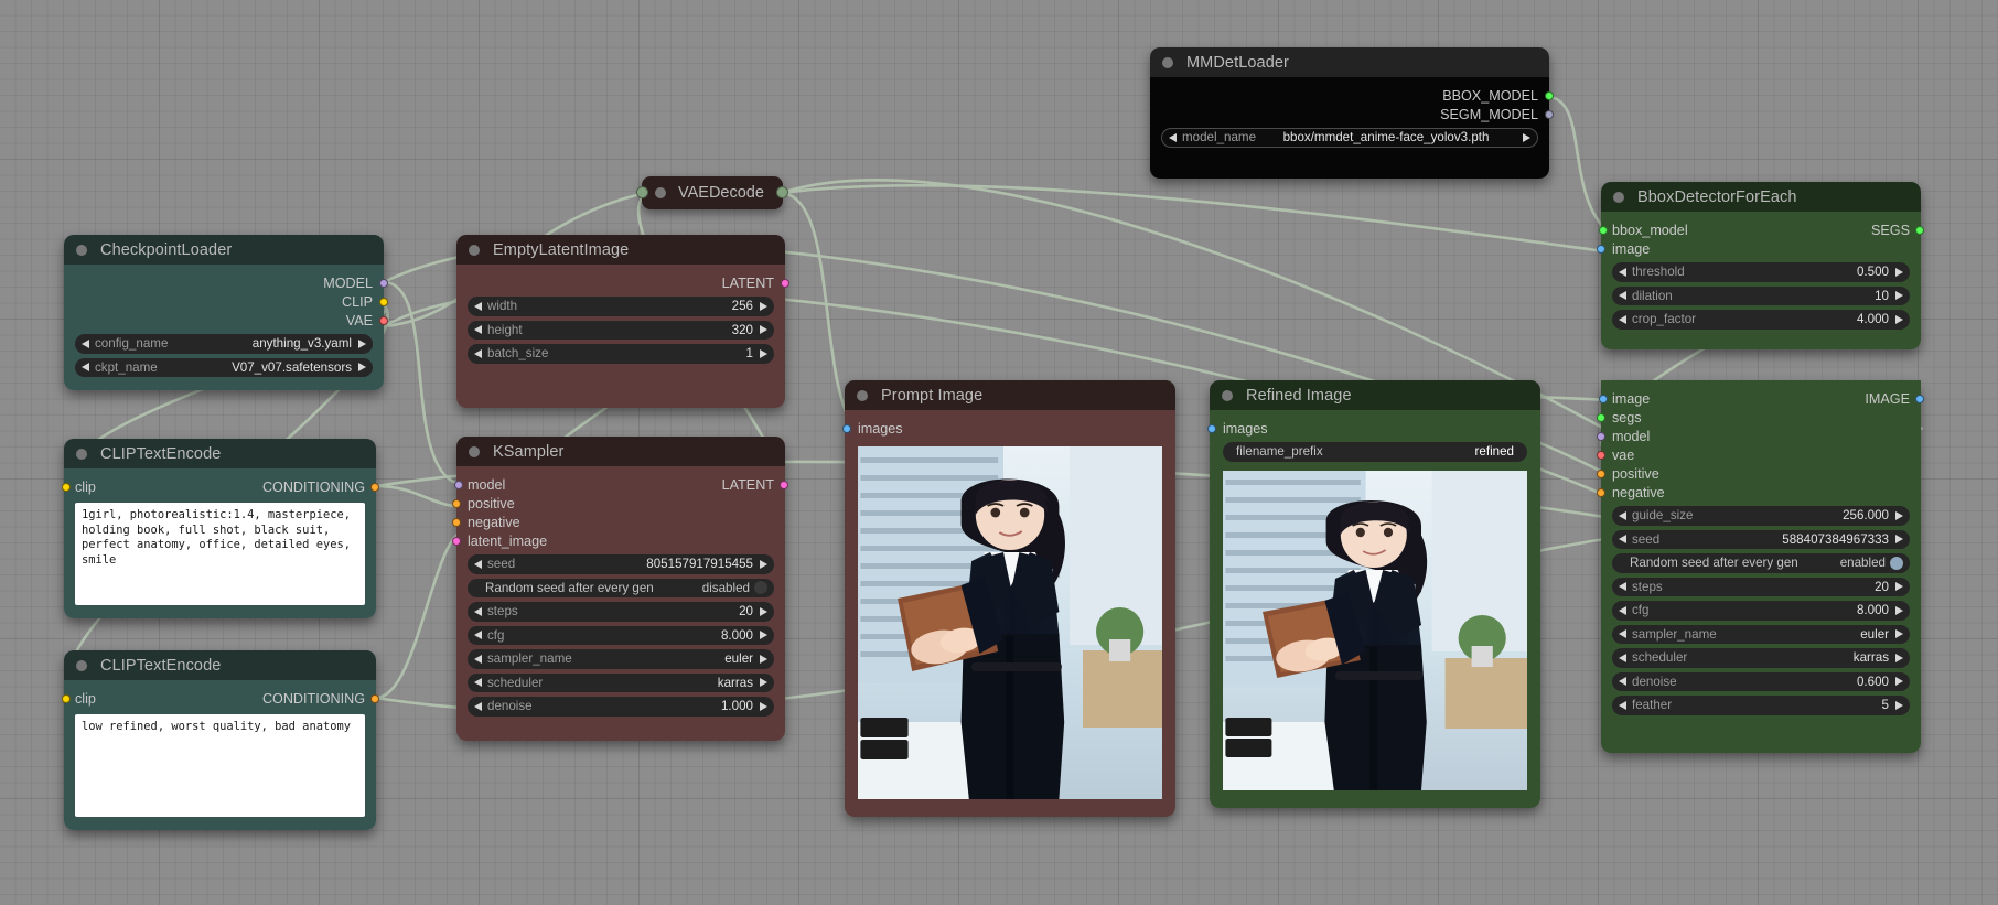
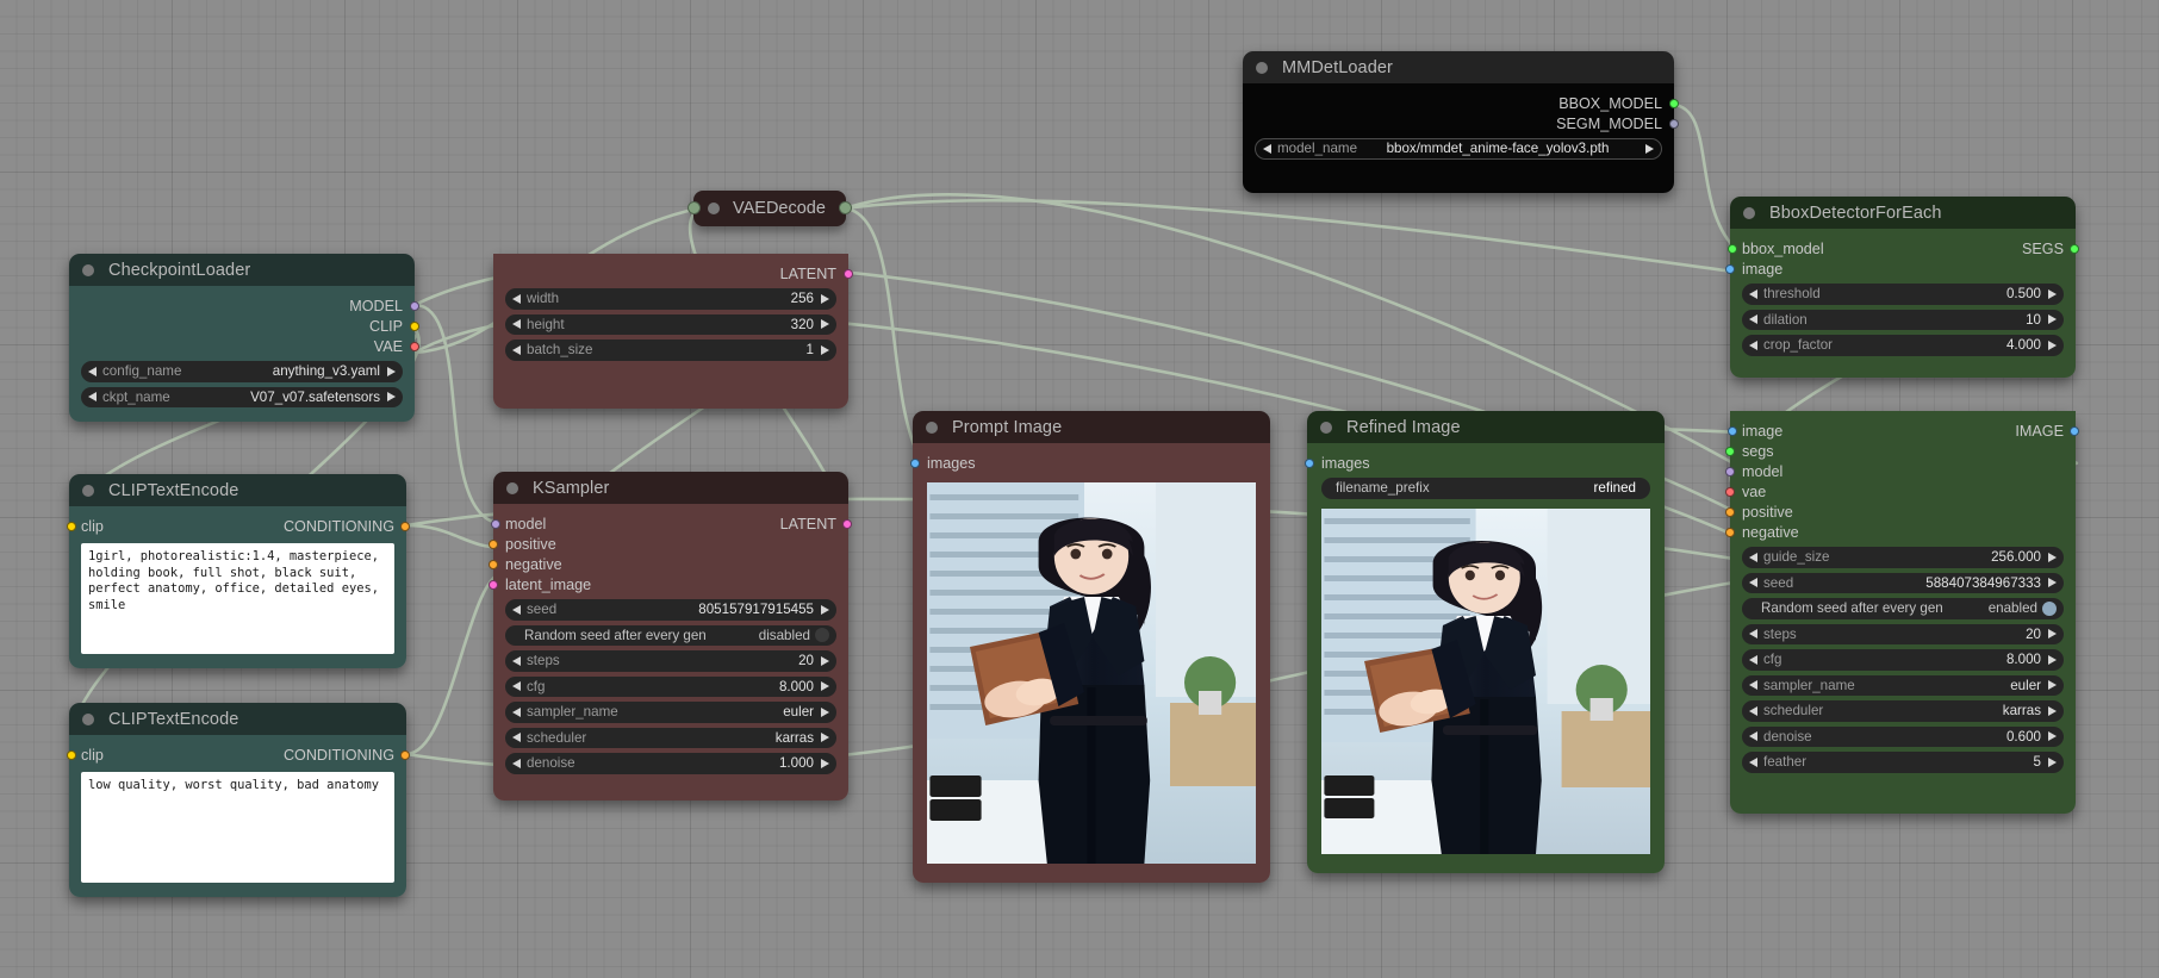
  CheckpointLoader
  MODEL
  CLIP
  VAE
  config_name
  anything_v3.yaml
  ckpt_name
  V07_v07.safetensors
  CLIPTextEncode
  clip
  CONDITIONING
  1girl, photorealistic:1.4, masterpiece, holding book, full shot, black suit, perfect anatomy, office, detailed eyes, smile
  CLIPTextEncode
  clip
  CONDITIONING
- low refined, worst quality, bad anatomy
+ low quality, worst quality, bad anatomy
- EmptyLatentImage
  LATENT
  width
  256
  height
  320
  batch_size
  1
  KSampler
  model
  LATENT
  positive
  negative
  latent_image
  seed
  805157917915455
  Random seed after every gen
  disabled
  steps
  20
  cfg
  8.000
  sampler_name
  euler
  scheduler
  karras
  denoise
  1.000
  VAEDecode
  MMDetLoader
  BBOX_MODEL
  SEGM_MODEL
  model_name
  bbox/mmdet_anime-face_yolov3.pth
  Prompt Image
  images
  Refined Image
  images
  filename_prefix
  refined
  BboxDetectorForEach
  bbox_model
  SEGS
  image
  threshold
  0.500
  dilation
  10
  crop_factor
  4.000
  image
  IMAGE
  segs
  model
  vae
  positive
  negative
  guide_size
  256.000
  seed
  588407384967333
  Random seed after every gen
  enabled
  steps
  20
  cfg
  8.000
  sampler_name
  euler
  scheduler
  karras
  denoise
  0.600
  feather
  5
